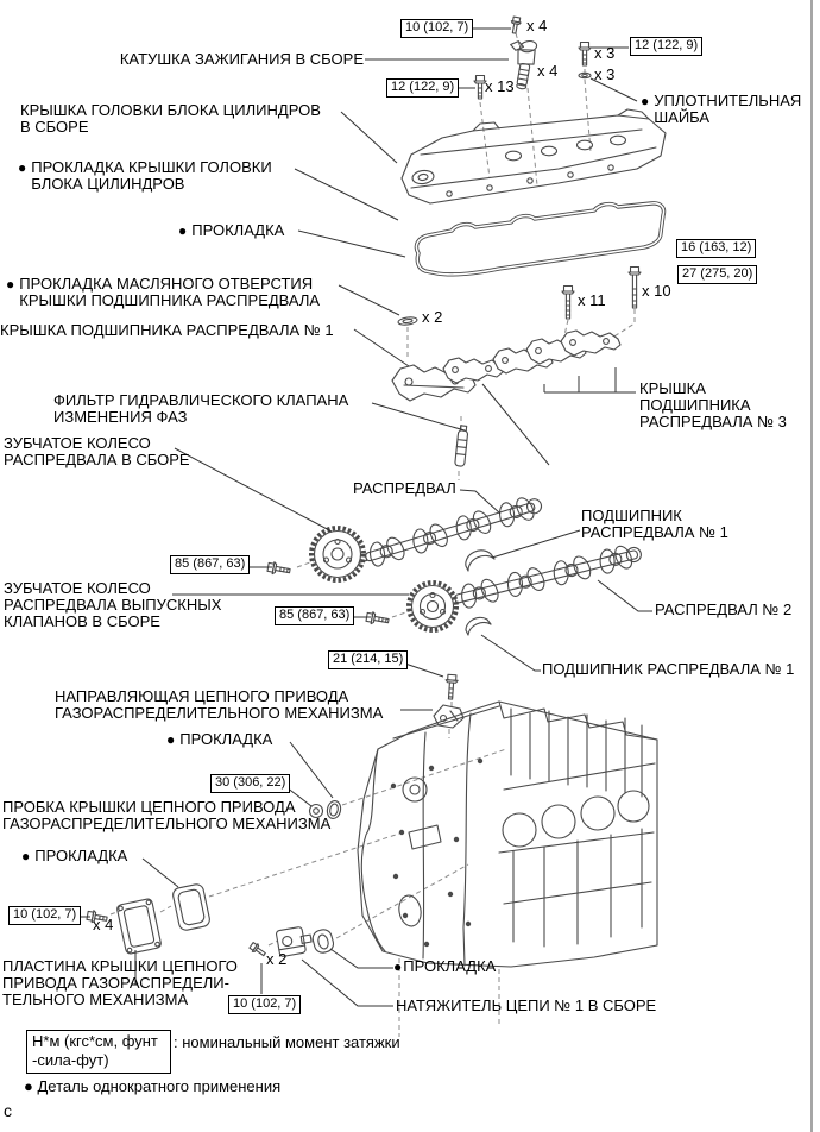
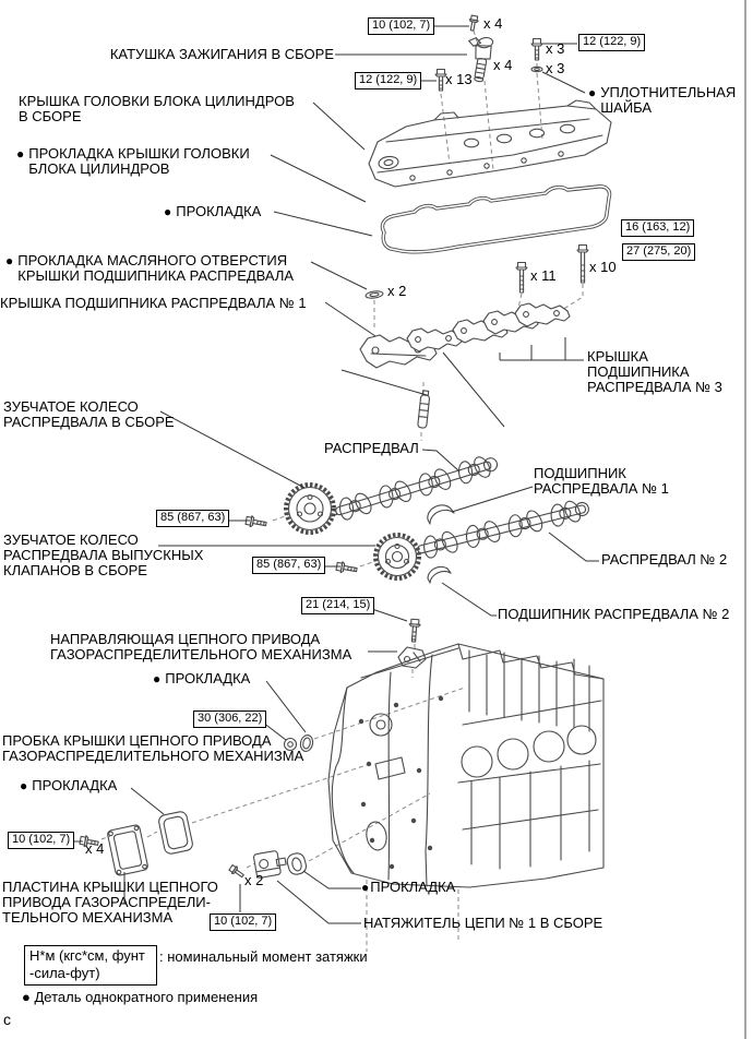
  КАТУШКА ЗАЖИГАНИЯ В СБОРЕ
  КРЫШКА ГОЛОВКИ БЛОКА ЦИЛИНДРОВ
  В СБОРЕ
  ●
  УПЛОТНИТЕЛЬНАЯ
  ШАЙБА
  ●
  ПРОКЛАДКА КРЫШКИ ГОЛОВКИ
  БЛОКА ЦИЛИНДРОВ
  ●
  ПРОКЛАДКА
  ●
  ПРОКЛАДКА МАСЛЯНОГО ОТВЕРСТИЯ
  КРЫШКИ ПОДШИПНИКА РАСПРЕДВАЛА
  КРЫШКА ПОДШИПНИКА РАСПРЕДВАЛА № 1
- ФИЛЬТР ГИДРАВЛИЧЕСКОГО КЛАПАНА
- ИЗМЕНЕНИЯ ФАЗ
  ЗУБЧАТОЕ КОЛЕСО
  РАСПРЕДВАЛА В СБОРЕ
  КРЫШКА
  ПОДШИПНИКА
  РАСПРЕДВАЛА № 3
  РАСПРЕДВАЛ
  ПОДШИПНИК
  РАСПРЕДВАЛА № 1
  ЗУБЧАТОЕ КОЛЕСО
  РАСПРЕДВАЛА ВЫПУСКНЫХ
  КЛАПАНОВ В СБОРЕ
  РАСПРЕДВАЛ № 2
- ПОДШИПНИК РАСПРЕДВАЛА № 1
+ ПОДШИПНИК РАСПРЕДВАЛА № 2
  НАПРАВЛЯЮЩАЯ ЦЕПНОГО ПРИВОДА
  ГАЗОРАСПРЕДЕЛИТЕЛЬНОГО МЕХАНИЗМА
  ●
  ПРОКЛАДКА
  ПРОБКА КРЫШКИ ЦЕПНОГО ПРИВОДА
  ГАЗОРАСПРЕДЕЛИТЕЛЬНОГО МЕХАНИЗМА
  ●
  ПРОКЛАДКА
  ПЛАСТИНА КРЫШКИ ЦЕПНОГО
  ПРИВОДА ГАЗОРАСПРЕДЕЛИ-
  ТЕЛЬНОГО МЕХАНИЗМА
  ●
  ПРОКЛАДКА
  НАТЯЖИТЕЛЬ ЦЕПИ № 1 В СБОРЕ
  10 (102, 7)
  12 (122, 9)
  12 (122, 9)
  16 (163, 12)
  27 (275, 20)
  85 (867, 63)
  85 (867, 63)
  21 (214, 15)
  30 (306, 22)
  10 (102, 7)
  10 (102, 7)
  x 4
  x 4
  x 13
  x 3
  x 3
  x 2
  x 11
  x 10
  x 4
  x 2
  Н*м (кгс*см, фунт
  -сила-фут)
  : номинальный момент затяжки
  ● Деталь однократного применения
  c
